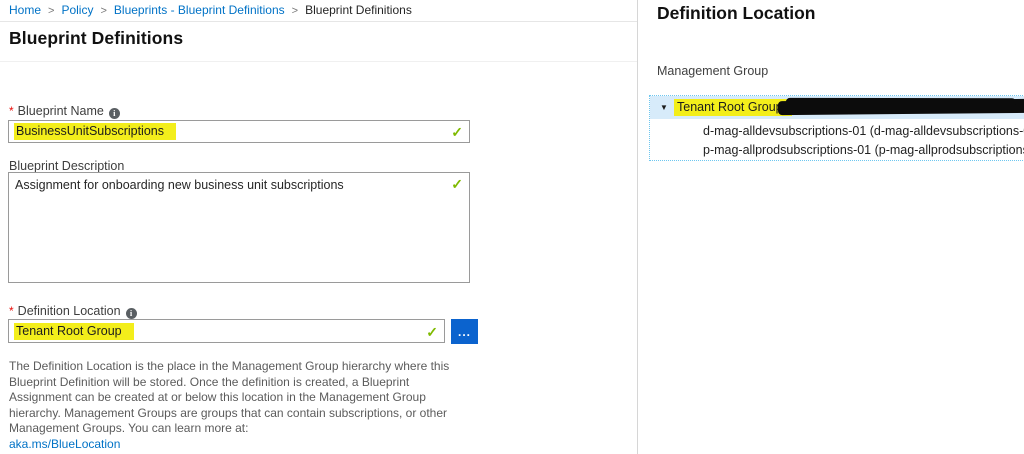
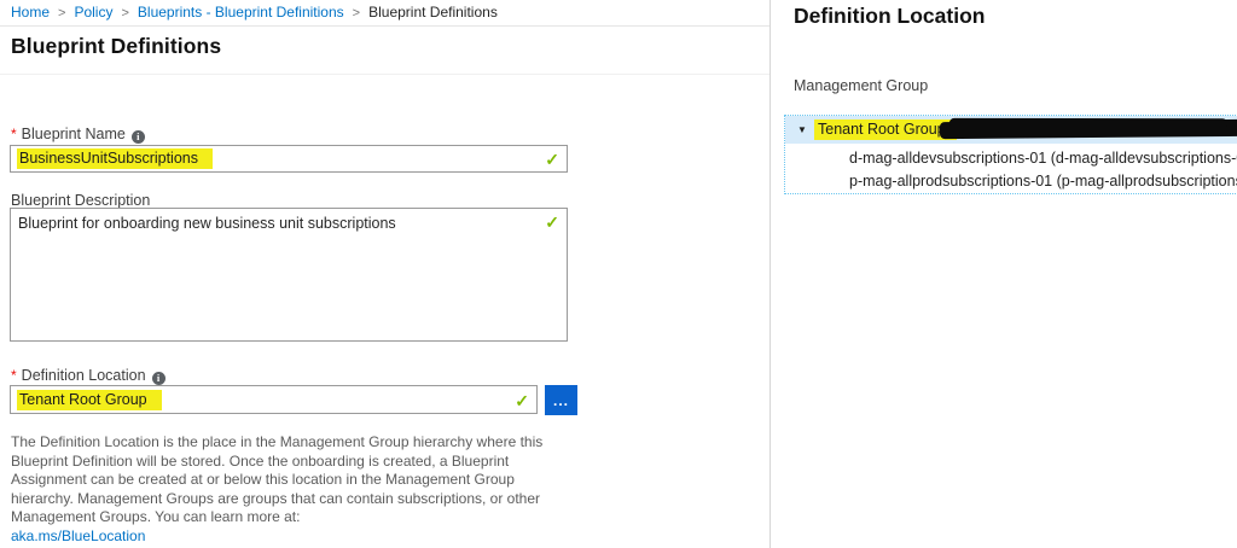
  Home > Policy > Blueprints - Blueprint Definitions > Blueprint Definitions
  Blueprint Definitions
  * Blueprint Name i
  BusinessUnitSubscriptions
  ✓
  Blueprint Description
- Assignment for onboarding new business unit subscriptions
+ Blueprint for onboarding new business unit subscriptions
  ✓
  * Definition Location i
  Tenant Root Group
  ✓
  ...
- The Definition Location is the place in the Management Group hierarchy where this Blueprint Definition will be stored. Once the definition is created, a Blueprint Assignment can be created at or below this location in the Management Group hierarchy. Management Groups are groups that can contain subscriptions, or other Management Groups. You can learn more at:
+ The Definition Location is the place in the Management Group hierarchy where this Blueprint Definition will be stored. Once the onboarding is created, a Blueprint Assignment can be created at or below this location in the Management Group hierarchy. Management Groups are groups that can contain subscriptions, or other Management Groups. You can learn more at:
  aka.ms/BlueLocation
  Definition Location
  Management Group
  ▼
  Tenant Root Grou
  d-mag-alldevsubscriptions-01 (d-mag-alldevsubscriptions-
  p-mag-allprodsubscriptions-01 (p-mag-allprodsubscription
